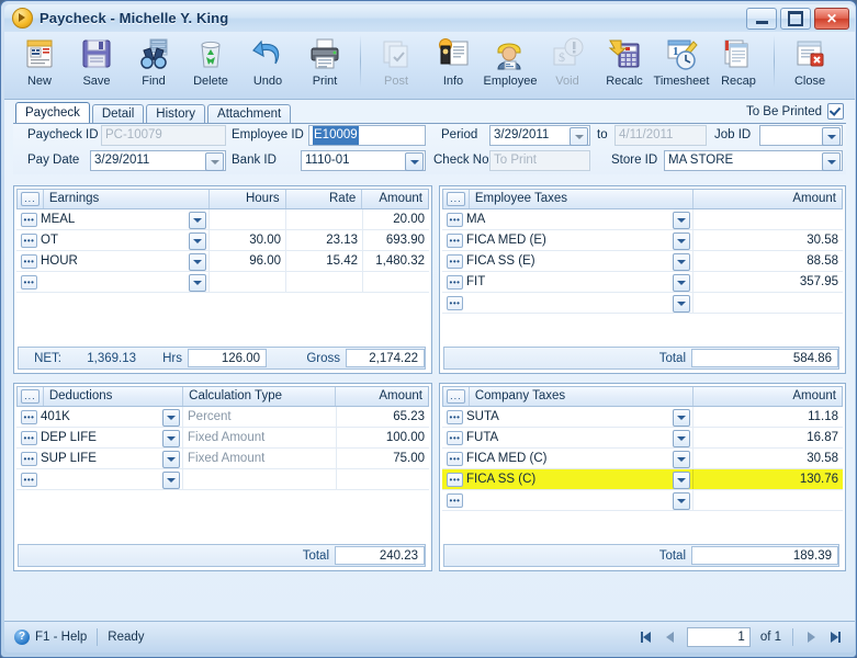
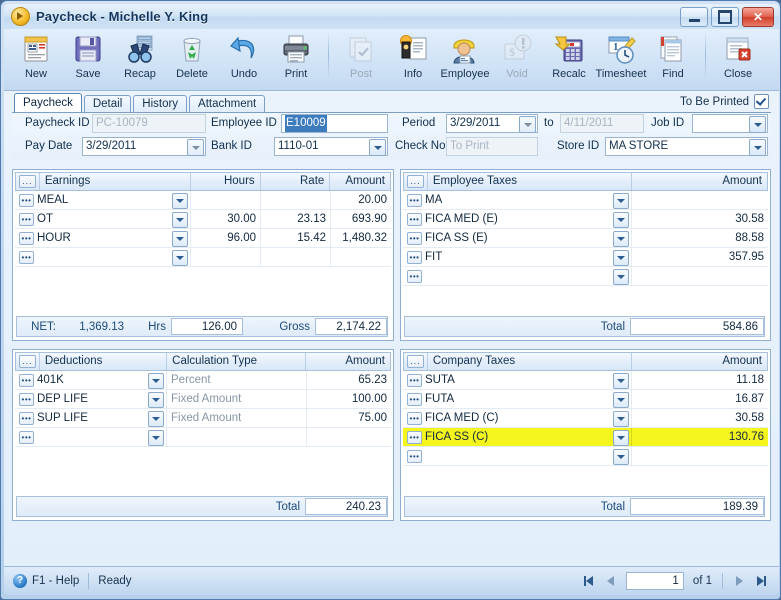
  Paycheck - Michelle Y. King
  ✕
  New
  Save
- Find
+ Recap
  Delete
  Undo
  Print
  Post
  Info
  Employee
  $
  Void
  Recalc
  1
  Timesheet
- Recap
+ Find
  Close
  Paycheck
  Detail
  History
  Attachment
  To Be Printed
  Paycheck ID
  PC-10079
  Employee ID
  E10009
  Period
  3/29/2011
  to
  4/11/2011
  Job ID
  Pay Date
  3/29/2011
  Bank ID
  1110-01
  Check No
  To Print
  Store ID
  MA STORE
  ...
  Earnings
  Hours
  Rate
  Amount
  •••
  MEAL
  20.00
  •••
  OT
  30.00
  23.13
  693.90
  •••
  HOUR
  96.00
  15.42
  1,480.32
  •••
  NET:
  1,369.13
  Hrs
  126.00
  Gross
  2,174.22
  ...
  Employee Taxes
  Amount
  •••
  MA
  •••
  FICA MED (E)
  30.58
  •••
  FICA SS (E)
  88.58
  •••
  FIT
  357.95
  •••
  Total
  584.86
  ...
  Deductions
  Calculation Type
  Amount
  •••
  401K
  Percent
  65.23
  •••
  DEP LIFE
  Fixed Amount
  100.00
  •••
  SUP LIFE
  Fixed Amount
  75.00
  •••
  Total
  240.23
  ...
  Company Taxes
  Amount
  •••
  SUTA
  11.18
  •••
  FUTA
  16.87
  •••
  FICA MED (C)
  30.58
  •••
  FICA SS (C)
  130.76
  •••
  Total
  189.39
  ?
  F1 - Help
  Ready
  1
  of 1
